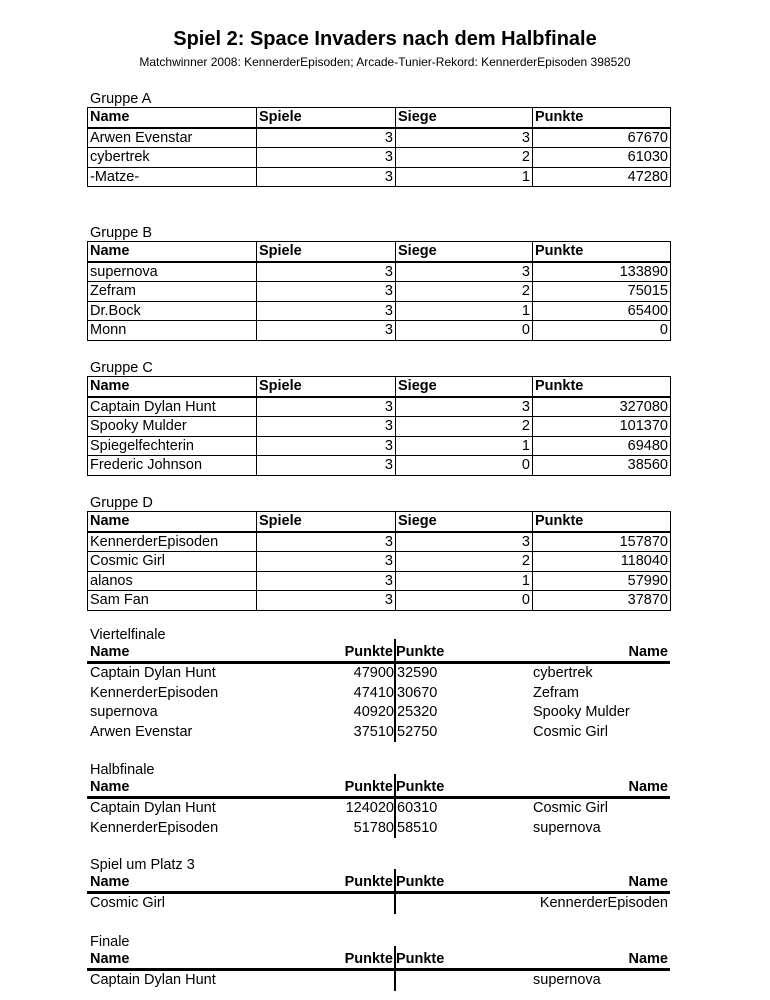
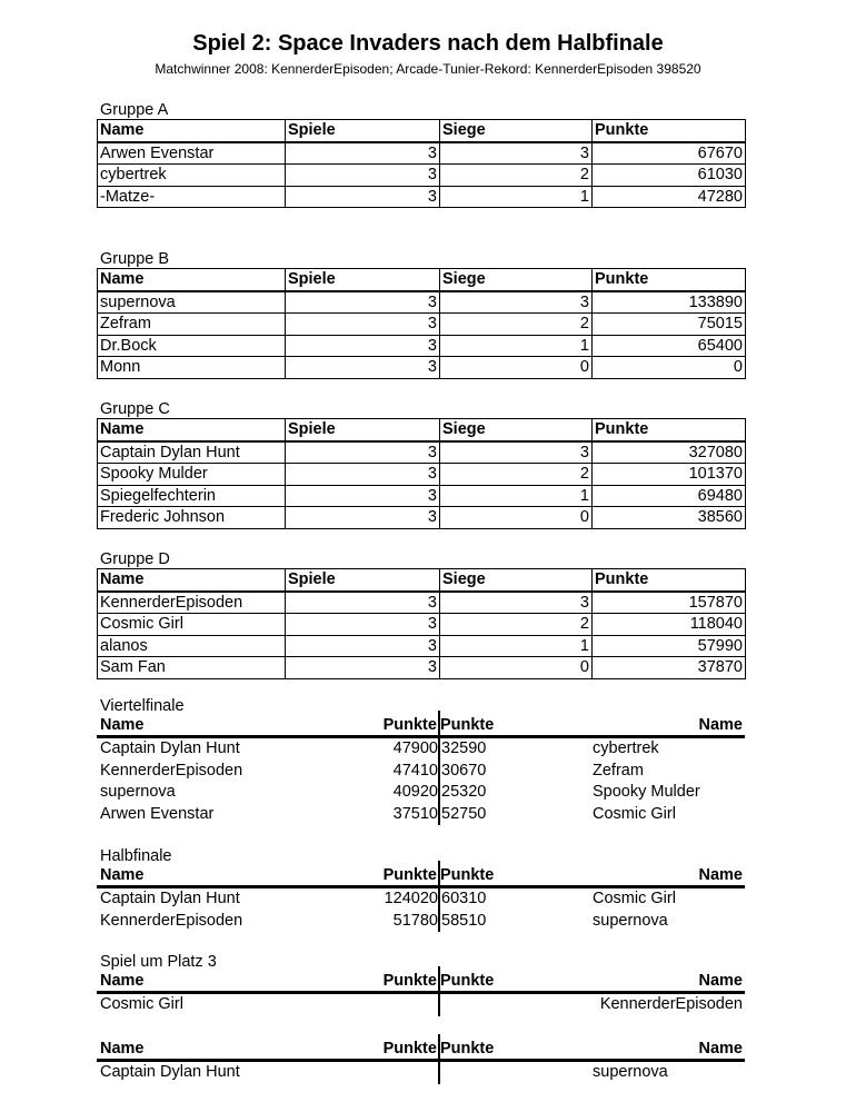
  Spiel 2: Space Invaders nach dem Halbfinale
  Matchwinner 2008: KennerderEpisoden; Arcade-Tunier-Rekord: KennerderEpisoden 398520
  Gruppe A
  Name	Spiele	Siege	Punkte
  Arwen Evenstar	3	3	67670
  cybertrek	3	2	61030
  -Matze-	3	1	47280
  Gruppe B
  Name	Spiele	Siege	Punkte
  supernova	3	3	133890
  Zefram	3	2	75015
  Dr.Bock	3	1	65400
  Monn	3	0	0
  Gruppe C
  Name	Spiele	Siege	Punkte
  Captain Dylan Hunt	3	3	327080
  Spooky Mulder	3	2	101370
  Spiegelfechterin	3	1	69480
  Frederic Johnson	3	0	38560
  Gruppe D
  Name	Spiele	Siege	Punkte
  KennerderEpisoden	3	3	157870
  Cosmic Girl	3	2	118040
  alanos	3	1	57990
  Sam Fan	3	0	37870
  Viertelfinale
  Name
  Punkte
  Punkte
  Name
  Captain Dylan Hunt
  47900
  32590
  cybertrek
  KennerderEpisoden
  47410
  30670
  Zefram
  supernova
  40920
  25320
  Spooky Mulder
  Arwen Evenstar
  37510
  52750
  Cosmic Girl
  Halbfinale
  Name
  Punkte
  Punkte
  Name
  Captain Dylan Hunt
  124020
  60310
  Cosmic Girl
  KennerderEpisoden
  51780
  58510
  supernova
  Spiel um Platz 3
  Name
  Punkte
  Punkte
  Name
  Cosmic Girl
  KennerderEpisoden
- Finale
  Name
  Punkte
  Punkte
  Name
  Captain Dylan Hunt
  supernova
